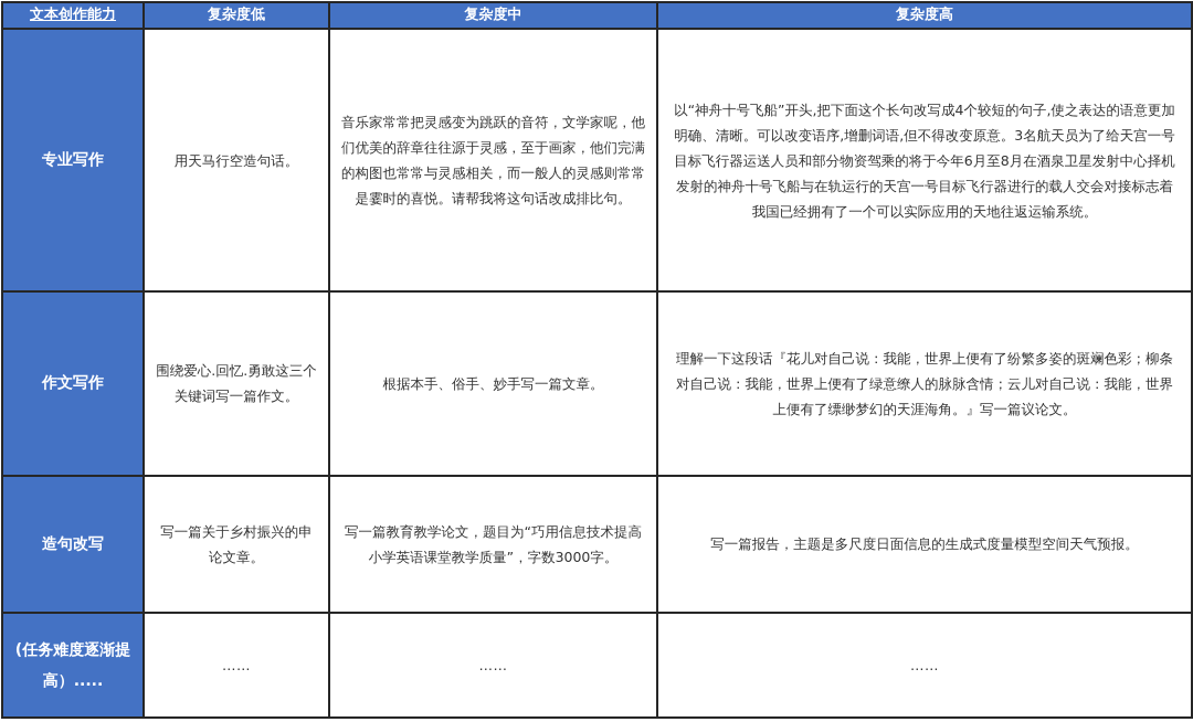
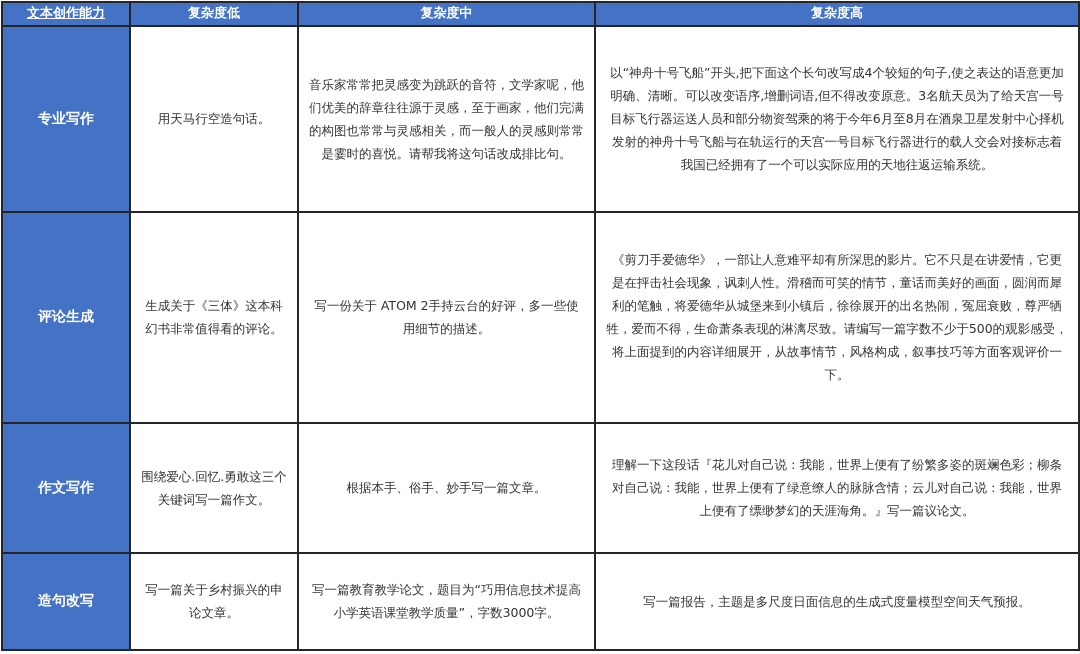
  文本创作能力	复杂度低	复杂度中	复杂度高
  专业写作	用天马行空造句话。	音乐家常常把灵感变为跳跃的音符，文学家呢，他们优美的辞章往往源于灵感，至于画家，他们完满的构图也常常与灵感相关，而一般人的灵感则常常是霎时的喜悦。请帮我将这句话改成排比句。	以“神舟十号飞船”开头,把下面这个长句改写成4个较短的句子,使之表达的语意更加明确、清晰。可以改变语序,增删词语,但不得改变原意。3名航天员为了给天宫一号目标飞行器运送人员和部分物资驾乘的将于今年6月至8月在酒泉卫星发射中心择机发射的神舟十号飞船与在轨运行的天宫一号目标飞行器进行的载人交会对接标志着我国已经拥有了一个可以实际应用的天地往返运输系统。
+ 评论生成	生成关于《三体》这本科幻书非常值得看的评论。	写一份关于 ATOM 2手持云台的好评，多一些使用细节的描述。	《剪刀手爱德华》，一部让人意难平却有所深思的影片。它不只是在讲爱情，它更是在抨击社会现象，讽刺人性。滑稽而可笑的情节，童话而美好的画面，圆润而犀利的笔触，将爱德华从城堡来到小镇后，徐徐展开的出名热闹，冤屈衰败，尊严牺牲，爱而不得，生命萧条表现的淋漓尽致。请编写一篇字数不少于500的观影感受，将上面提到的内容详细展开，从故事情节，风格构成，叙事技巧等方面客观评价一下。
  作文写作	围绕爱心.回忆.勇敢这三个关键词写一篇作文。	根据本手、俗手、妙手写一篇文章。	理解一下这段话『花儿对自己说：我能，世界上便有了纷繁多姿的斑斓色彩；柳条对自己说：我能，世界上便有了绿意缭人的脉脉含情；云儿对自己说：我能，世界上便有了缥缈梦幻的天涯海角。』写一篇议论文。
  造句改写	写一篇关于乡村振兴的申论文章。	写一篇教育教学论文，题目为“巧用信息技术提高小学英语课堂教学质量”，字数3000字。	写一篇报告，主题是多尺度日面信息的生成式度量模型空间天气预报。
- (任务难度逐渐提高）.....	……	……	……
